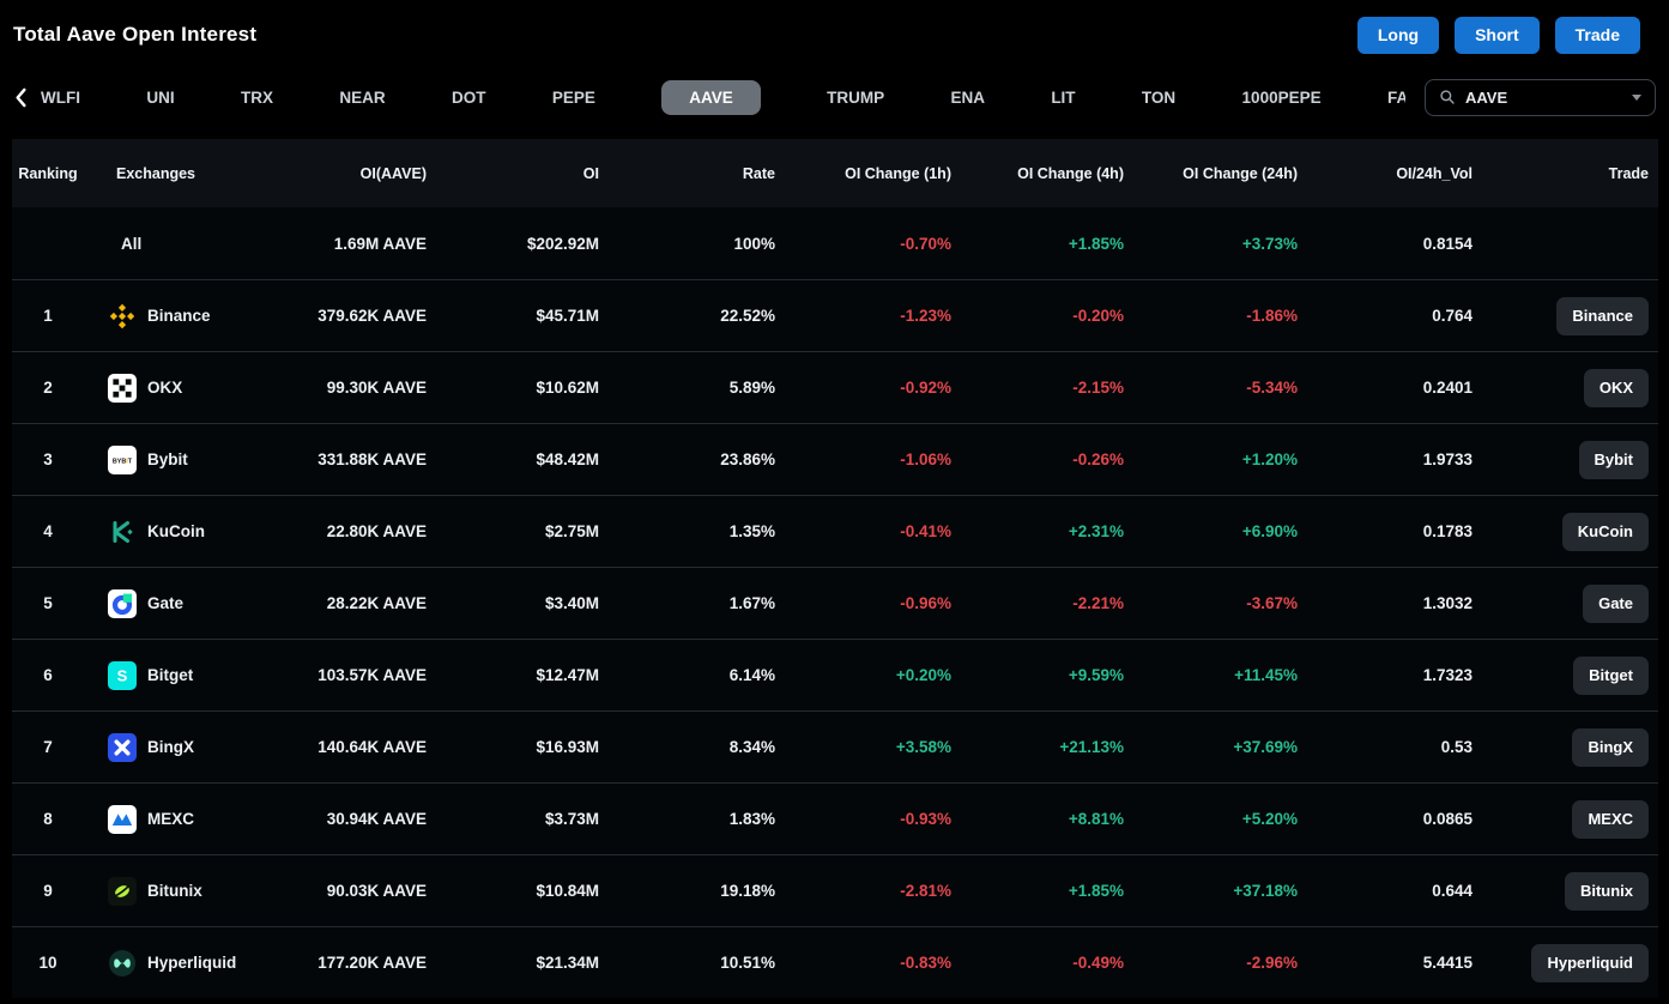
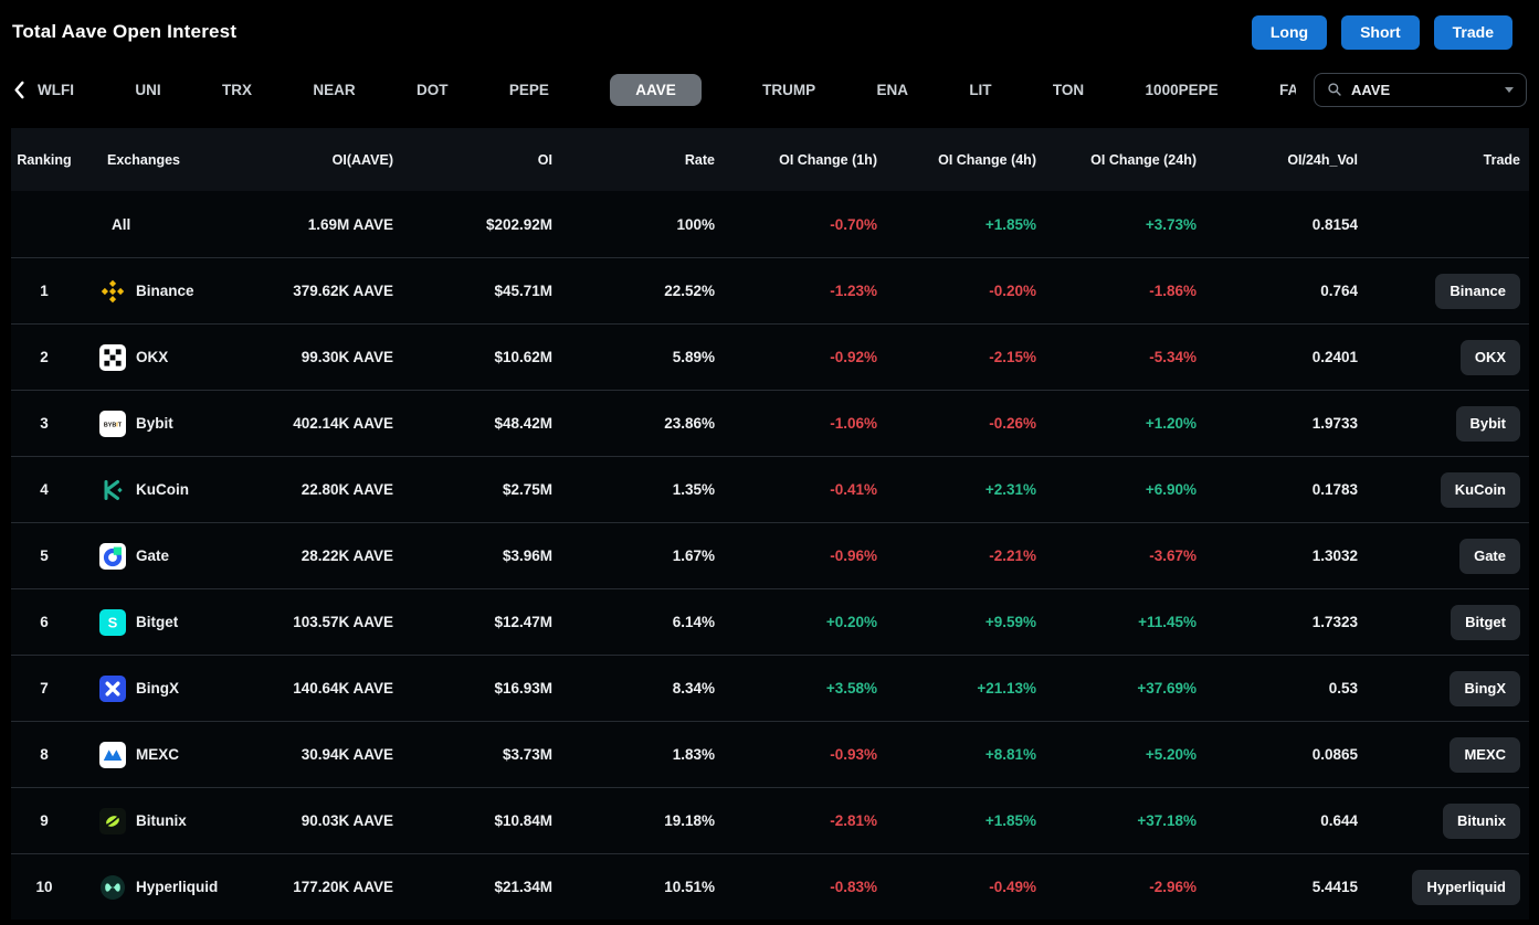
  Total Aave Open Interest
  Long
  Short
  Trade
  WLFI
  UNI
  TRX
  NEAR
  DOT
  PEPE
  AAVE
  TRUMP
  ENA
  LIT
  TON
  1000PEPE
  FA
  AAVE
  Ranking
  Exchanges
  OI(AAVE)
  OI
  Rate
  OI Change (1h)
  OI Change (4h)
  OI Change (24h)
  OI/24h_Vol
  Trade
  All
  1.69M AAVE
  $202.92M
  100%
  -0.70%
  +1.85%
  +3.73%
  0.8154
  1
  Binance
  379.62K AAVE
  $45.71M
  22.52%
  -1.23%
  -0.20%
  -1.86%
  0.764
  Binance
  2
  OKX
  99.30K AAVE
  $10.62M
  5.89%
  -0.92%
  -2.15%
  -5.34%
  0.2401
  OKX
  3
  Bybit
- 331.88K AAVE
+ 402.14K AAVE
  $48.42M
  23.86%
  -1.06%
  -0.26%
  +1.20%
  1.9733
  Bybit
  4
  KuCoin
  22.80K AAVE
  $2.75M
  1.35%
  -0.41%
  +2.31%
  +6.90%
  0.1783
  KuCoin
  5
  Gate
  28.22K AAVE
- $3.40M
+ $3.96M
  1.67%
  -0.96%
  -2.21%
  -3.67%
  1.3032
  Gate
  6
  S
  Bitget
  103.57K AAVE
  $12.47M
  6.14%
  +0.20%
  +9.59%
  +11.45%
  1.7323
  Bitget
  7
  BingX
  140.64K AAVE
  $16.93M
  8.34%
  +3.58%
  +21.13%
  +37.69%
  0.53
  BingX
  8
  MEXC
  30.94K AAVE
  $3.73M
  1.83%
  -0.93%
  +8.81%
  +5.20%
  0.0865
  MEXC
  9
  Bitunix
  90.03K AAVE
  $10.84M
  19.18%
  -2.81%
  +1.85%
  +37.18%
  0.644
  Bitunix
  10
  Hyperliquid
  177.20K AAVE
  $21.34M
  10.51%
  -0.83%
  -0.49%
  -2.96%
  5.4415
  Hyperliquid
